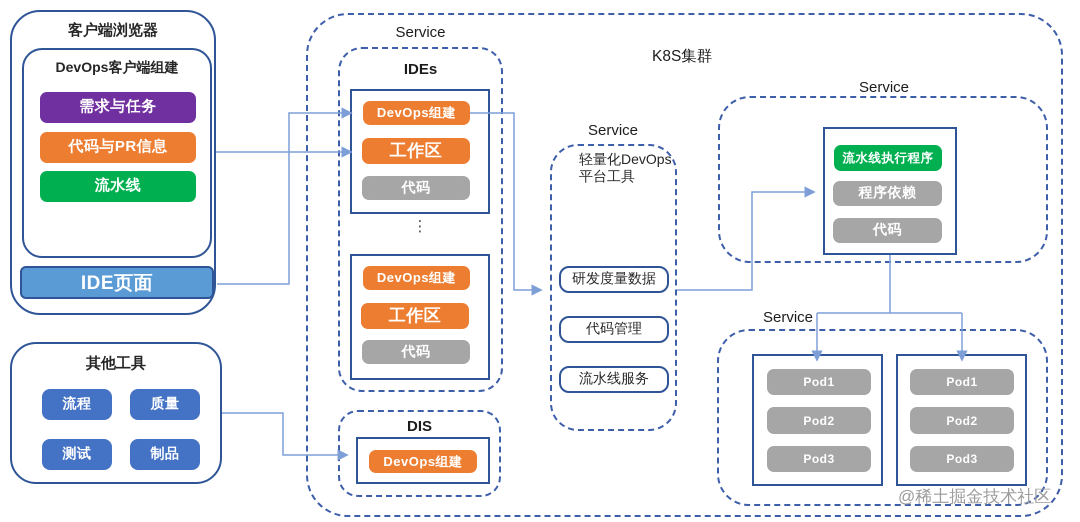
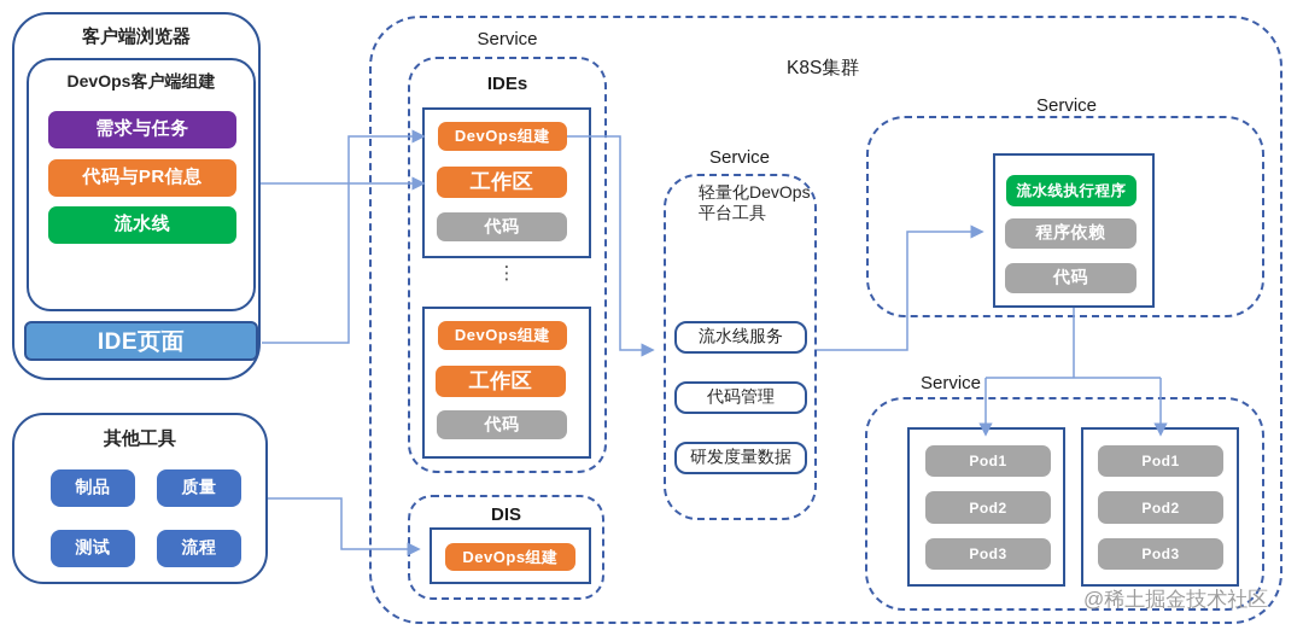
  客户端浏览器
  DevOps客户端组建
  需求与任务
  代码与PR信息
  流水线
  IDE页面
  其他工具
- 流程
+ 制品
  质量
  测试
- 制品
+ 流程
  K8S集群
  Service
  IDEs
  DevOps组建
  工作区
  代码
  ⋮
  DevOps组建
  工作区
  代码
  DIS
  DevOps组建
  Service
  轻量化DevOps
  平台工具
- 研发度量数据
+ 流水线服务
  代码管理
- 流水线服务
+ 研发度量数据
  Service
  流水线执行程序
  程序依赖
  代码
  Service
  Pod1
  Pod2
  Pod3
  Pod1
  Pod2
  Pod3
  @稀土掘金技术社区
